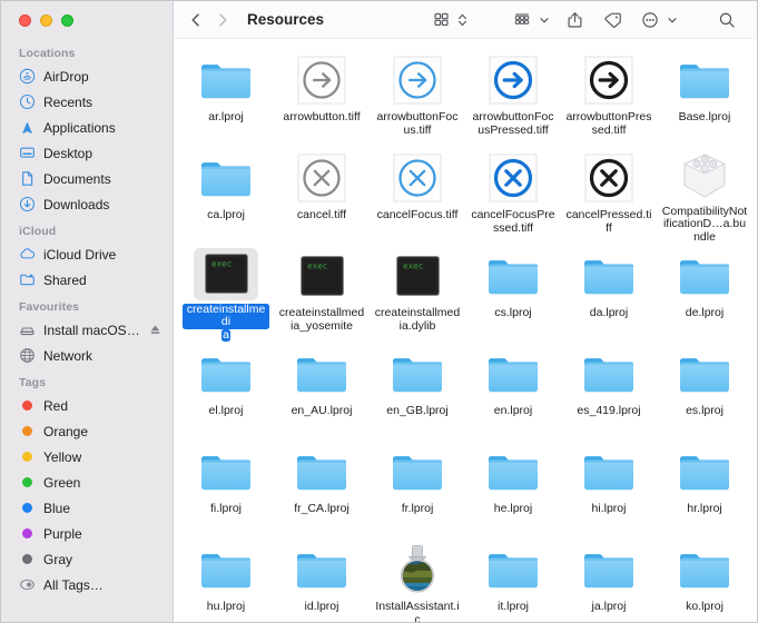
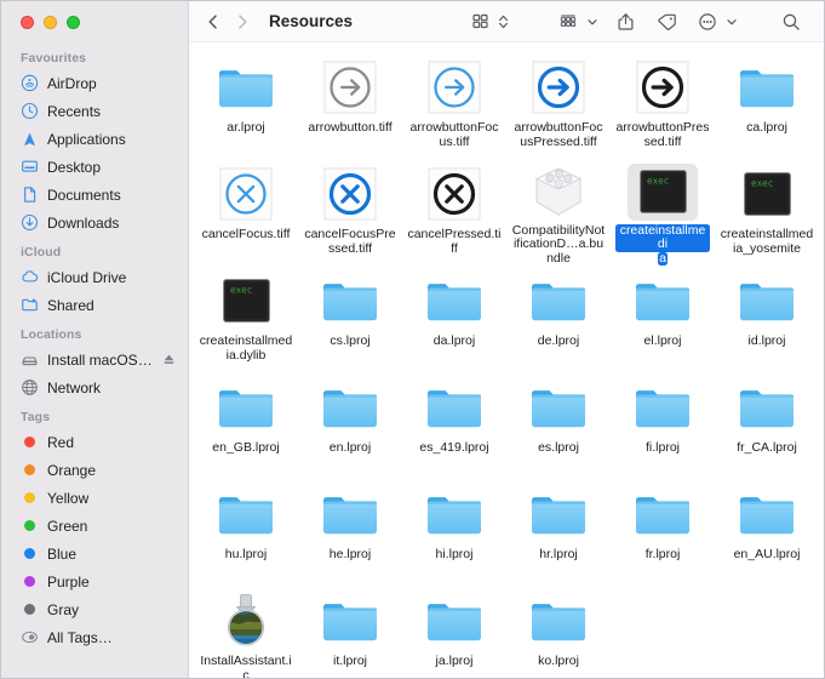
- Locations
+ Favourites
  AirDrop
  Recents
  Applications
  Desktop
  Documents
  Downloads
  iCloud
  iCloud Drive
  Shared
- Favourites
+ Locations
  Install macOS Bi
  Network
  Tags
  Red
  Orange
  Yellow
  Green
  Blue
  Purple
  Gray
  All Tags…
  Resources
  ar.lproj
  arrowbutton.tiff
  arrowbuttonFocus.tiff
  arrowbuttonFocusPressed.tiff
  arrowbuttonPressed.tiff
- Base.lproj
  ca.lproj
- cancel.tiff
  cancelFocus.tiff
  cancelFocusPressed.tiff
  cancelPressed.tiff
  CompatibilityNotificationD…a.bundle
  exec
  createinstallmedi
  a
  exec
  createinstallmedia_yosemite
  exec
  createinstallmedia.dylib
  cs.lproj
  da.lproj
  de.lproj
  el.lproj
- en_AU.lproj
+ id.lproj
  en_GB.lproj
  en.lproj
  es_419.lproj
  es.lproj
  fi.lproj
  fr_CA.lproj
- fr.lproj
+ hu.lproj
  he.lproj
  hi.lproj
  hr.lproj
- hu.lproj
+ fr.lproj
- id.lproj
+ en_AU.lproj
  InstallAssistant.ic
  it.lproj
  ja.lproj
  ko.lproj
